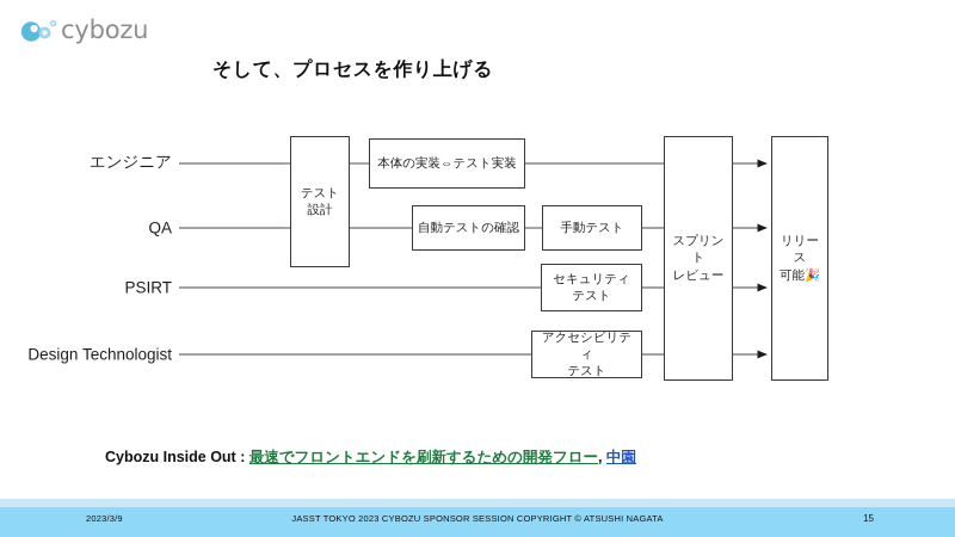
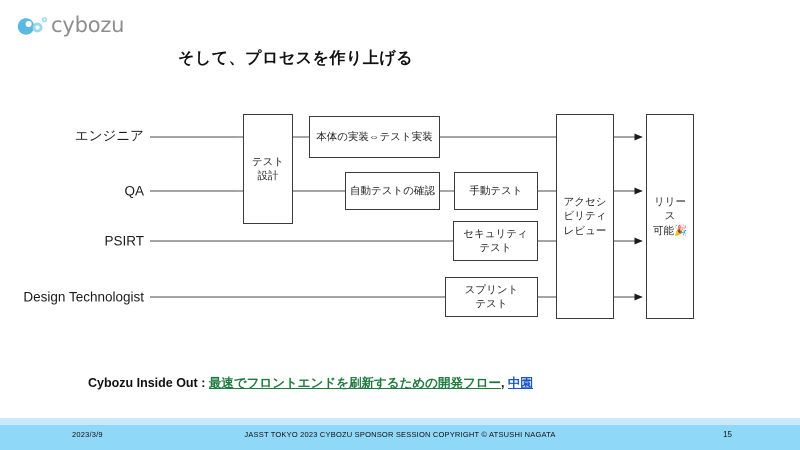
  cybozu
  そして、プロセスを作り上げる
  エンジニア
  QA
  PSIRT
  Design Technologist
  テスト
  設計
  本体の実装⇔テスト実装
  自動テストの確認
  手動テスト
  セキュリティ
  テスト
- アクセシビリティ
+ スプリント
  テスト
- スプリント
+ アクセシビリティ
  レビュー
  リリース
  可能🎉
  Cybozu Inside Out : 最速でフロントエンドを刷新するための開発フロー, 中園
  2023/3/9
  JASST TOKYO 2023 CYBOZU SPONSOR SESSION COPYRIGHT © ATSUSHI NAGATA
  15
